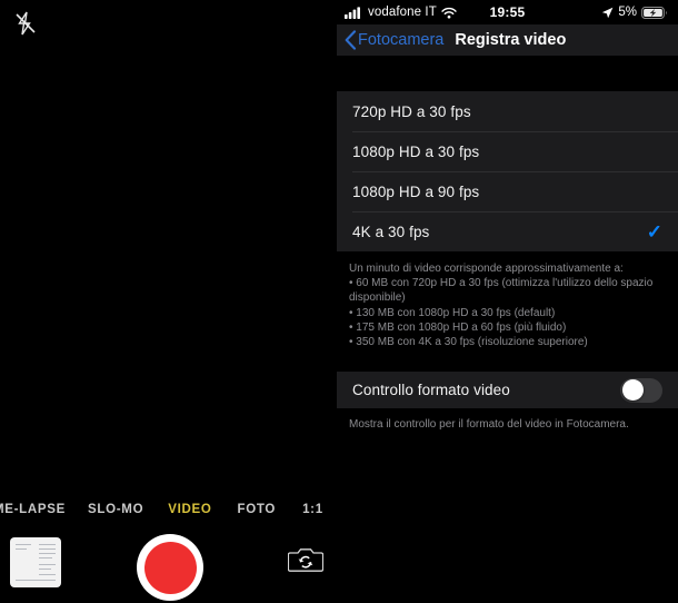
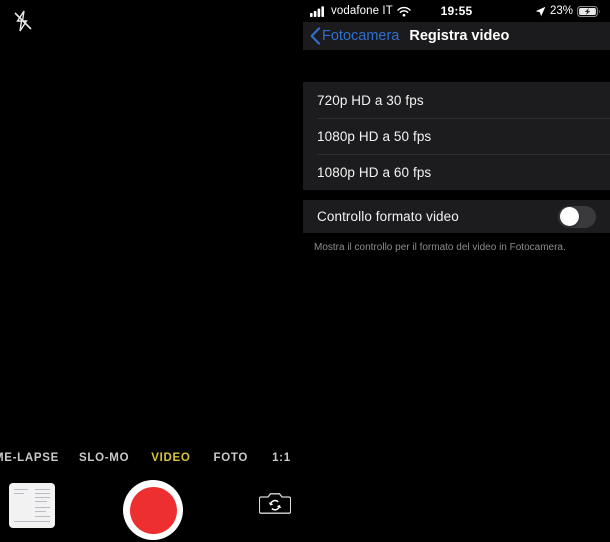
  E-LAPSE
  SLO-MO
  VIDEO
  FOTO
  1:1
  vodafone IT
  19:55
- 5%
+ 23%
  Fotocamera
  Registra video
  720p HD a 30 fps
- 1080p HD a 30 fps
+ 1080p HD a 50 fps
- 1080p HD a 90 fps
+ 1080p HD a 60 fps
- 4K a 30 fps
- ✓
- Un minuto di video corrisponde approssimativamente a:
- • 60 MB con 720p HD a 30 fps (ottimizza l'utilizzo dello spazio disponibile)
- • 130 MB con 1080p HD a 30 fps (default)
- • 175 MB con 1080p HD a 60 fps (più fluido)
- • 350 MB con 4K a 30 fps (risoluzione superiore)
  Controllo formato video
  Mostra il controllo per il formato del video in Fotocamera.
